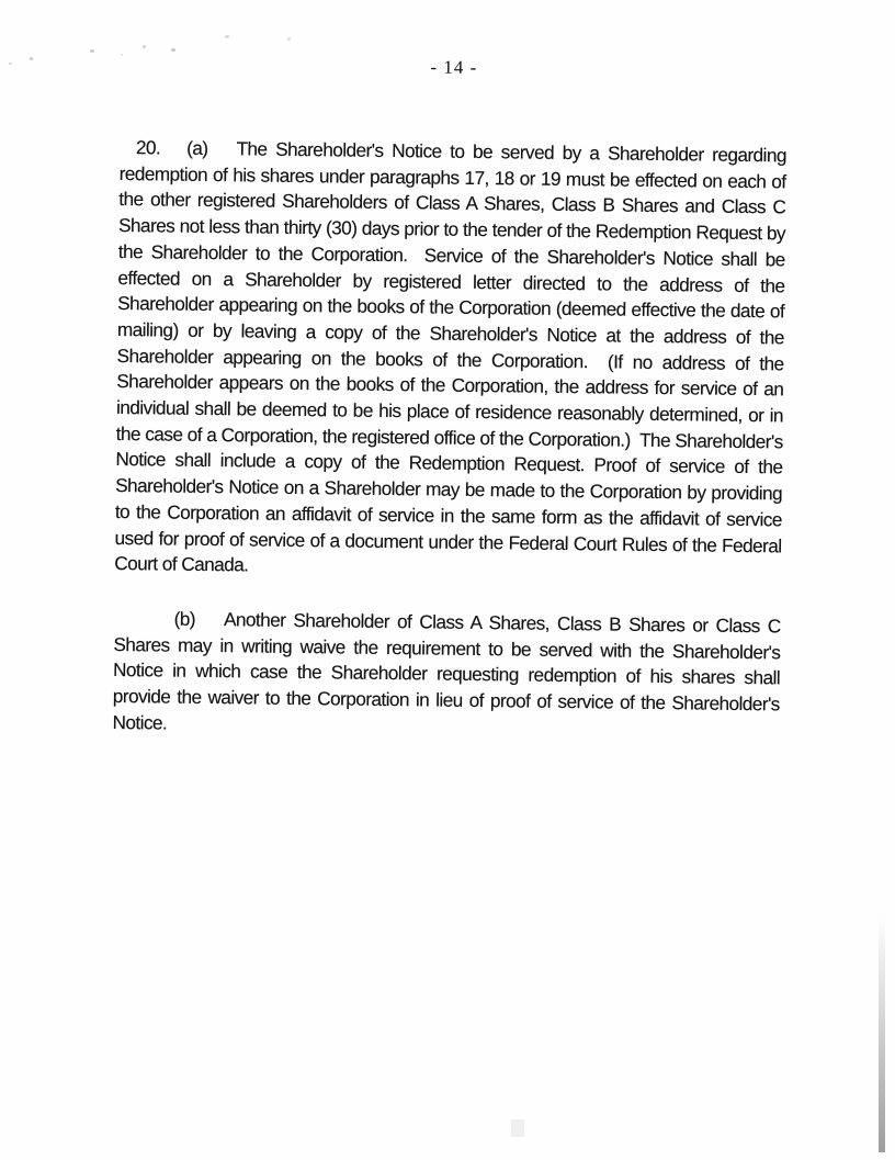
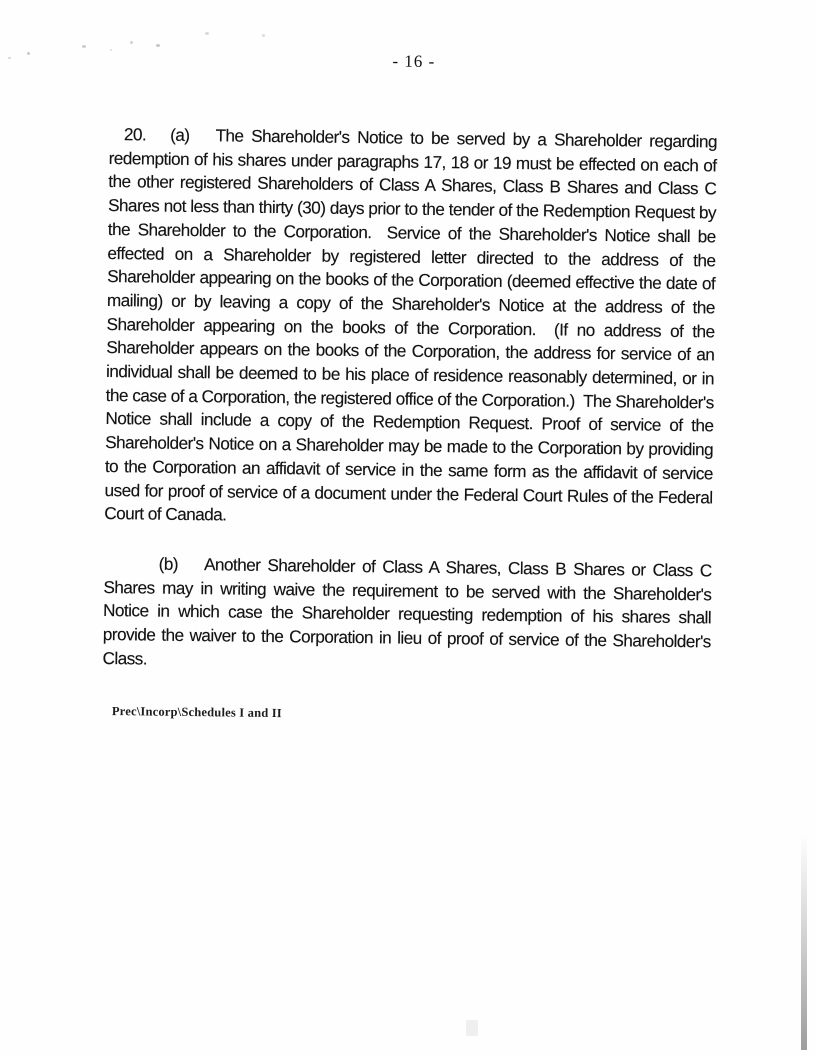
- - 14 -
+ - 16 -
  20. (a) The Shareholder's Notice to be served by a Shareholder regarding redemption of his shares under paragraphs 17, 18 or 19 must be effected on each of the other registered Shareholders of Class A Shares, Class B Shares and Class C Shares not less than thirty (30) days prior to the tender of the Redemption Request by the Shareholder to the Corporation. Service of the Shareholder's Notice shall be effected on a Shareholder by registered letter directed to the address of the Shareholder appearing on the books of the Corporation (deemed effective the date of mailing) or by leaving a copy of the Shareholder's Notice at the address of the Shareholder appearing on the books of the Corporation. (If no address of the Shareholder appears on the books of the Corporation, the address for service of an individual shall be deemed to be his place of residence reasonably determined, or in the case of a Corporation, the registered office of the Corporation.) The Shareholder's Notice shall include a copy of the Redemption Request. Proof of service of the Shareholder's Notice on a Shareholder may be made to the Corporation by providing to the Corporation an affidavit of service in the same form as the affidavit of service used for proof of service of a document under the Federal Court Rules of the Federal Court of Canada.
- (b) Another Shareholder of Class A Shares, Class B Shares or Class C Shares may in writing waive the requirement to be served with the Shareholder's Notice in which case the Shareholder requesting redemption of his shares shall provide the waiver to the Corporation in lieu of proof of service of the Shareholder's Notice.
+ (b) Another Shareholder of Class A Shares, Class B Shares or Class C Shares may in writing waive the requirement to be served with the Shareholder's Notice in which case the Shareholder requesting redemption of his shares shall provide the waiver to the Corporation in lieu of proof of service of the Shareholder's Class.
+ Prec\Incorp\Schedules I and II
